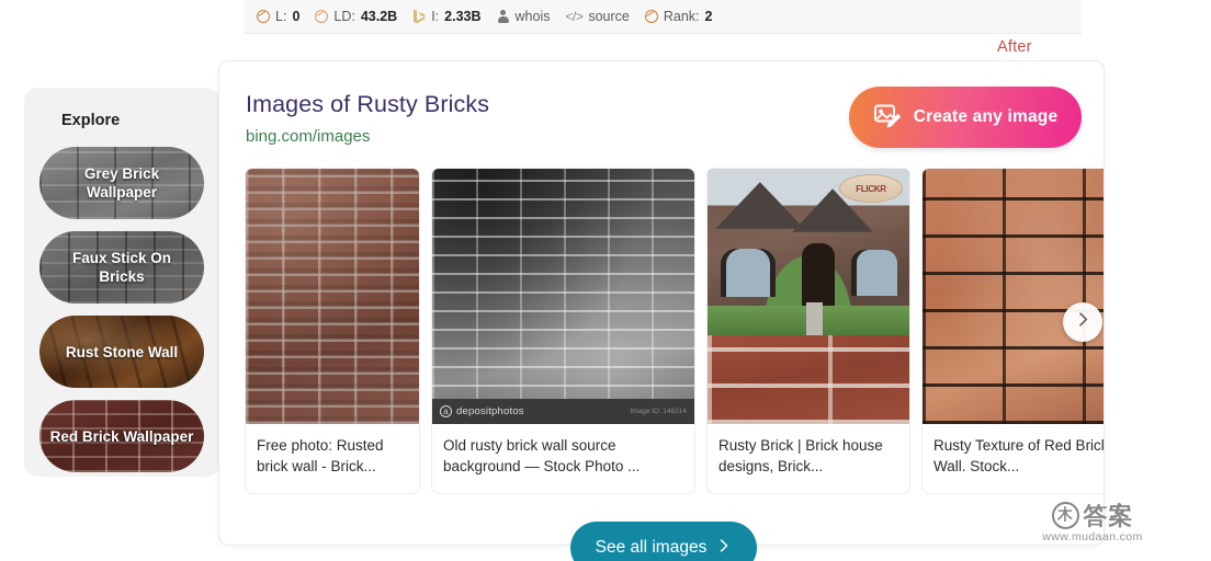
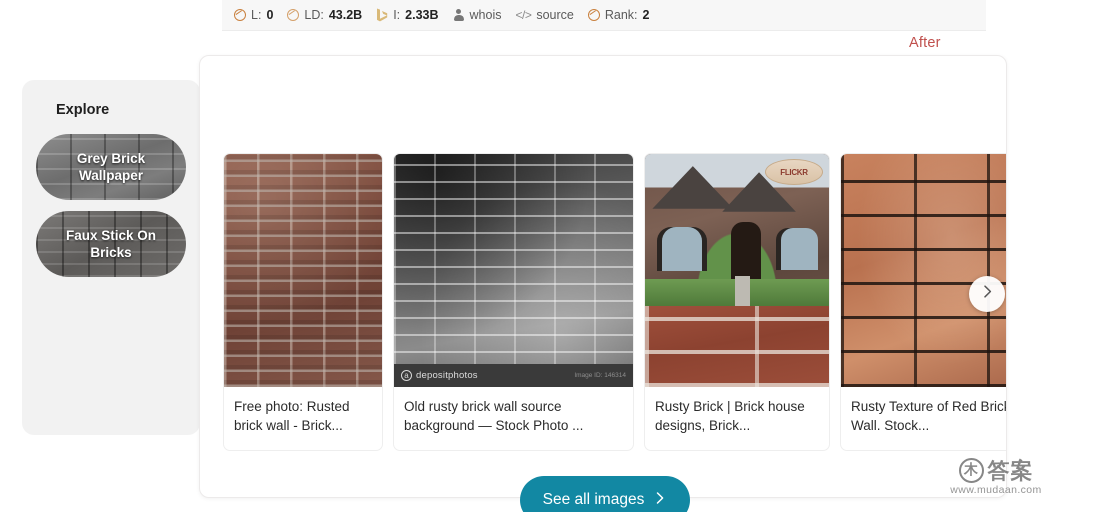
  L:
  0
  LD:
  43.2B
  I:
  2.33B
  whois
  </>
  source
  Rank:
  2
  After
  Explore
  Grey Brick Wallpaper
  Faux Stick On Bricks
- Rust Stone Wall
- Red Brick Wallpaper
- Images of Rusty Bricks
- bing.com/images
- Create any image
  Free photo: Rusted brick wall - Brick...
  a
  depositphotos
  Old rusty brick wall source background — Stock Photo ...
  FLICKR
  Rusty Brick | Brick house designs, Brick...
  Rusty Texture of Red Bric Wall. Stock...
  See all images
  木
  答案
  www.mudaan.com
